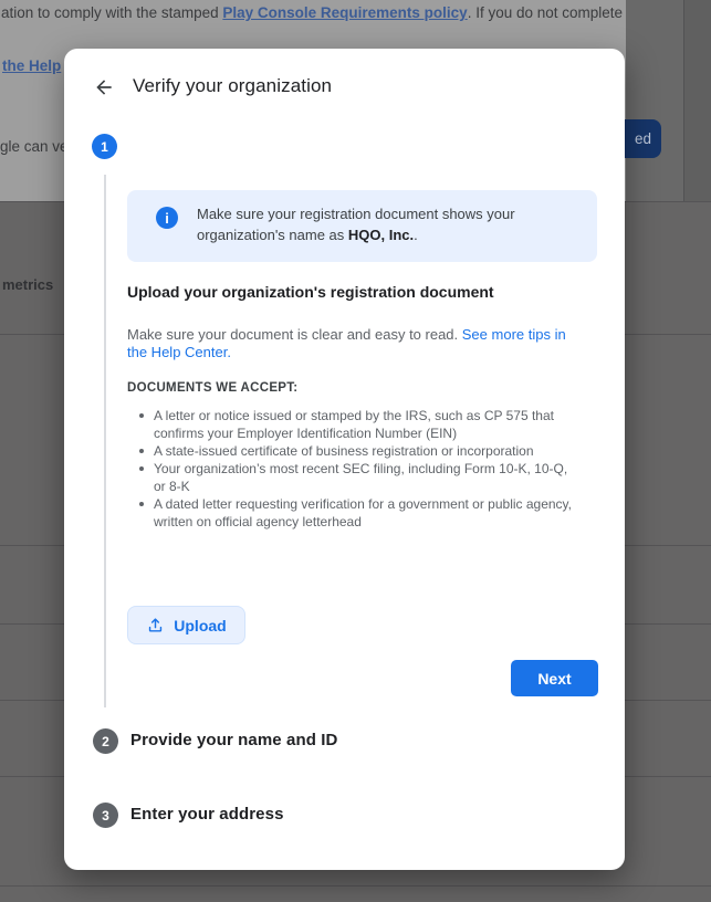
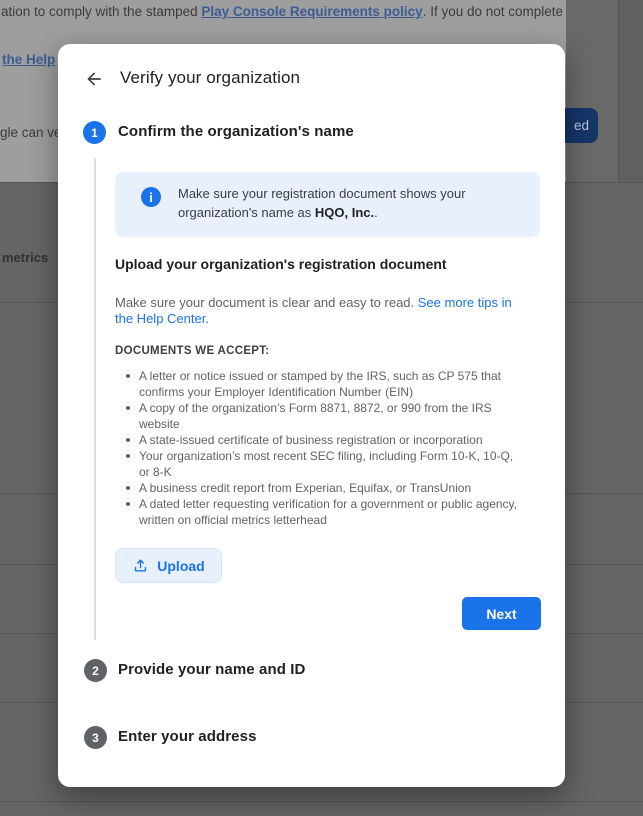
  ation to comply with the stamped Play Console Requirements policy. If you do not complete
  the Help
  gle can v
  ed
  metrics
  Verify your organization
  1
+ Confirm the organization's name
  i
  Make sure your registration document shows your organization's name as HQO, Inc..
  Upload your organization's registration document
  Make sure your document is clear and easy to read. See more tips in the Help Center.
  DOCUMENTS WE ACCEPT:
  A letter or notice issued or stamped by the IRS, such as CP 575 that confirms your Employer Identification Number (EIN)
+ A copy of the organization’s Form 8871, 8872, or 990 from the IRS website
  A state-issued certificate of business registration or incorporation
  Your organization’s most recent SEC filing, including Form 10-K, 10-Q, or 8-K
+ A business credit report from Experian, Equifax, or TransUnion
- A dated letter requesting verification for a government or public agency, written on official agency letterhead
+ A dated letter requesting verification for a government or public agency, written on official metrics letterhead
  Upload
  Next
  2
  Provide your name and ID
  3
  Enter your address
